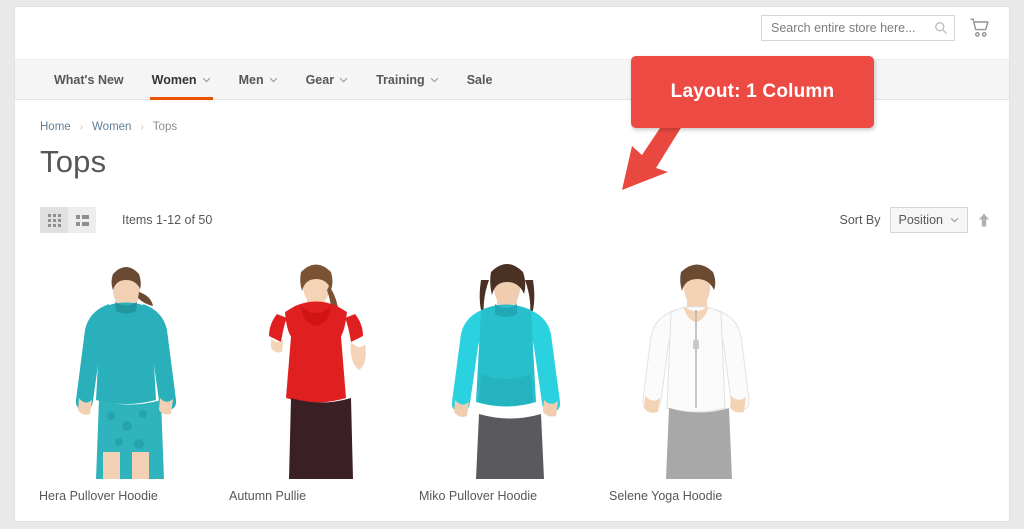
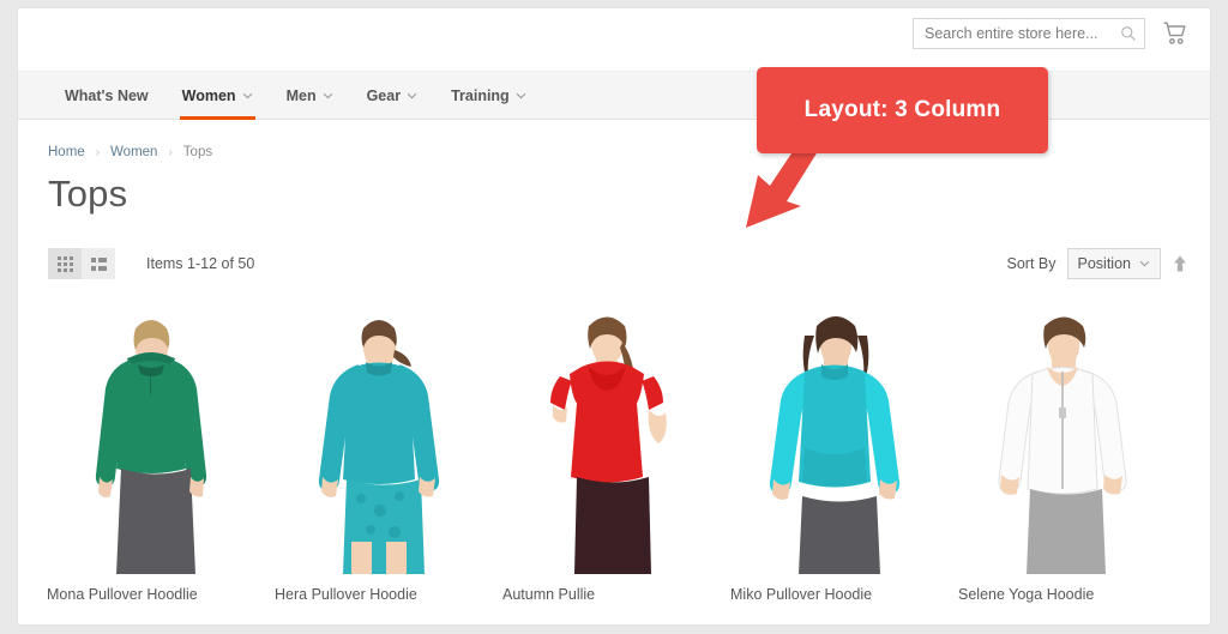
  Search entire store here...
  What's New
  Women
  Men
  Gear
  Training
- Sale
  Home
  ›
  Women
  ›
  Tops
  Tops
  Items 1-12 of 50
  Sort By
  Position
+ Mona Pullover Hoodlie
  Hera Pullover Hoodie
  Autumn Pullie
  Miko Pullover Hoodie
  Selene Yoga Hoodie
- Layout: 1 Column
+ Layout: 3 Column
